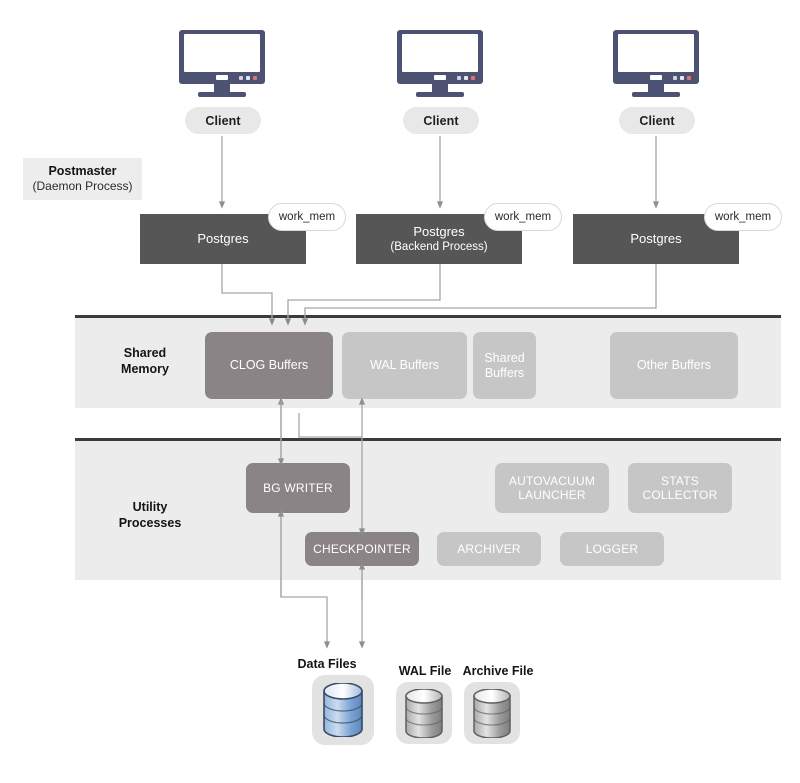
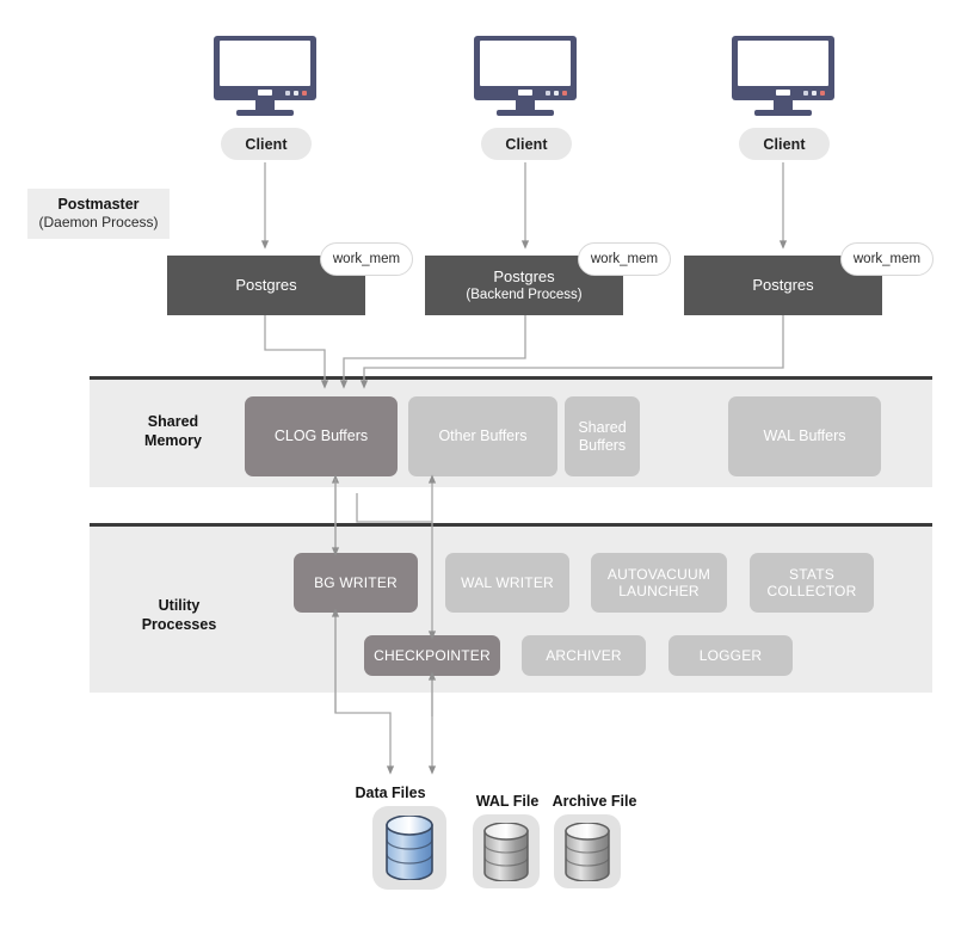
  Client
  Client
  Client
  Postmaster
  (Daemon Process)
  Postgres
  work_mem
  Postgres
  (Backend Process)
  work_mem
  Postgres
  work_mem
  Shared
  Memory
  CLOG Buffers
- WAL Buffers
+ Other Buffers
  Shared Buffers
- Other Buffers
+ WAL Buffers
  Utility
  Processes
  BG WRITER
+ WAL WRITER
  AUTOVACUUM LAUNCHER
  STATS COLLECTOR
  CHECKPOINTER
  ARCHIVER
  LOGGER
  Data Files
  WAL File
  Archive File
